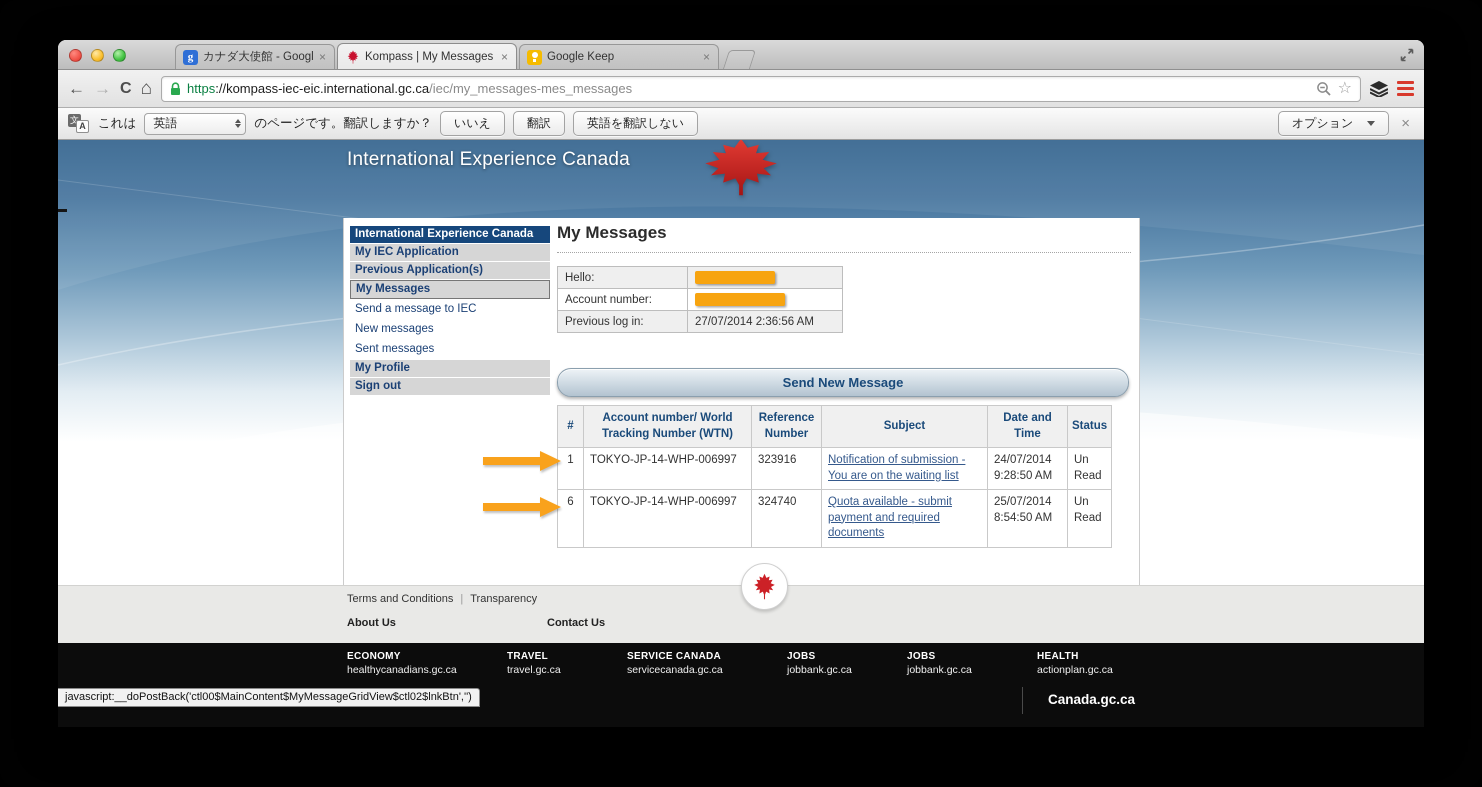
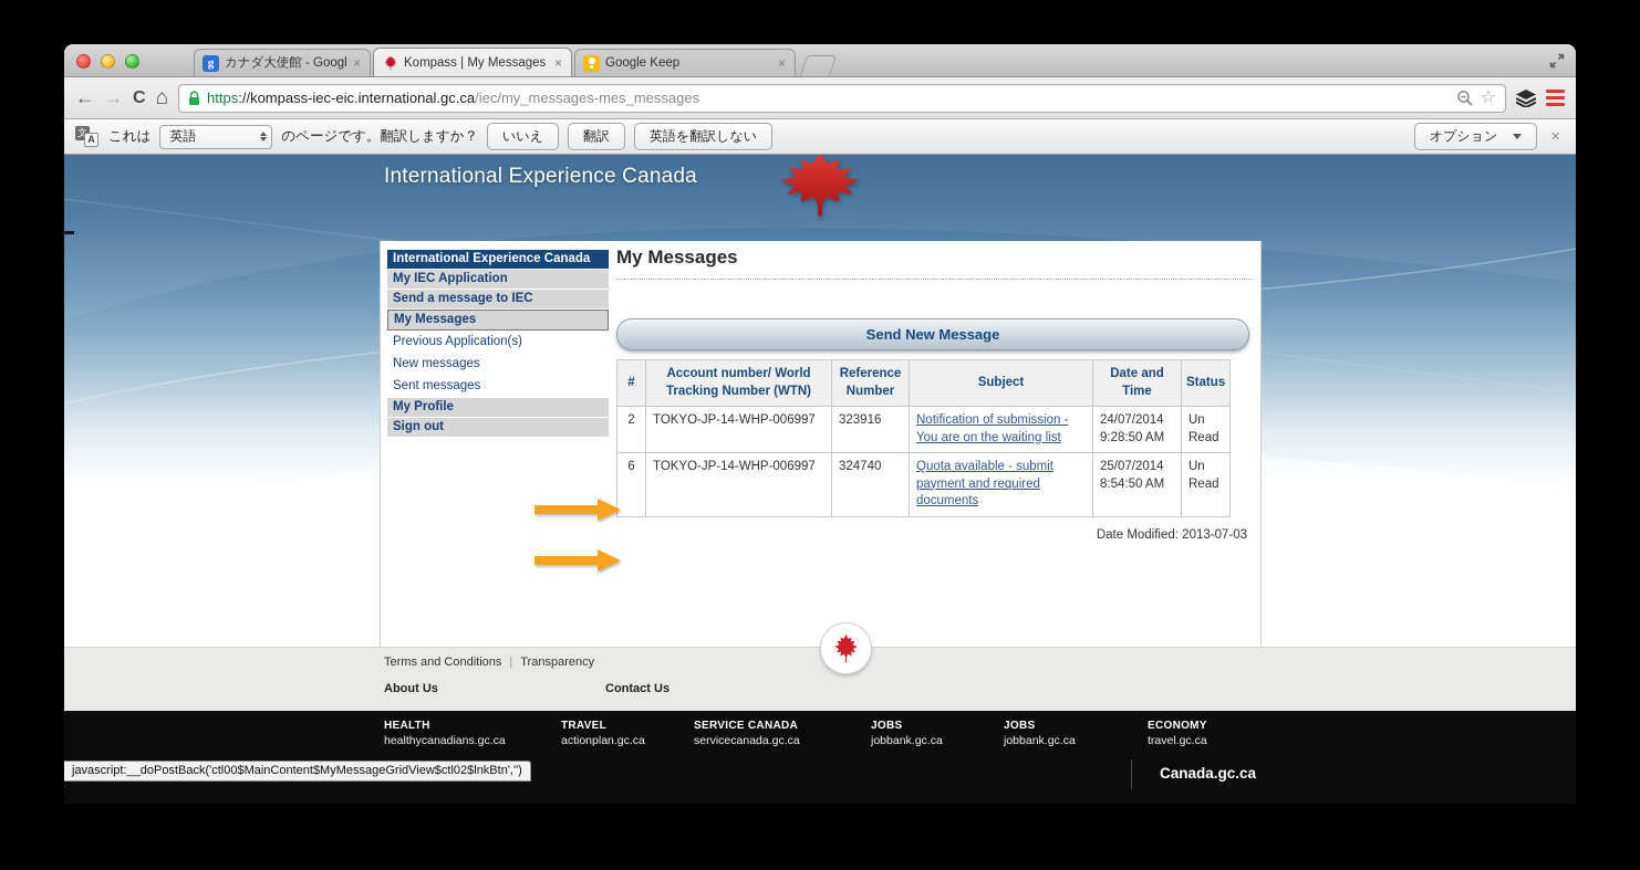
  g
  カナダ大使館 - Googl
  ×
  Kompass | My Messages
  ×
  Google Keep
  ×
  ←
  →
  C
  ⌂
  https://kompass-iec-eic.international.gc.ca/iec/my_messages-mes_messages
  ☆
  文
  A
  これは
  英語
  のページです。翻訳しますか？
  いいえ
  翻訳
  英語を翻訳しない
  オプション
  ×
  International Experience Canada
  International Experience Canada
  My IEC Application
- Previous Application(s)
+ Send a message to IEC
  My Messages
- Send a message to IEC
+ Previous Application(s)
  New messages
  Sent messages
  My Profile
  Sign out
  My Messages
- Hello:
- Account number:
- Previous log in:	27/07/2014 2:36:56 AM
  Send New Message
  #	Account number/ World Tracking Number (WTN)	Reference Number	Subject	Date and Time	Status
- 1	TOKYO-JP-14-WHP-006997	323916	Notification of submission - You are on the waiting list	24/07/2014 9:28:50 AM	Un Read
+ 2	TOKYO-JP-14-WHP-006997	323916	Notification of submission - You are on the waiting list	24/07/2014 9:28:50 AM	Un Read
  6	TOKYO-JP-14-WHP-006997	324740	Quota available - submit payment and required documents	25/07/2014 8:54:50 AM	Un Read
+ Date Modified: 2013-07-03
  Terms and Conditions | Transparency
  About Us
  Contact Us
- ECONOMY
+ HEALTH
  healthycanadians.gc.ca
  TRAVEL
- travel.gc.ca
+ actionplan.gc.ca
  SERVICE CANADA
  servicecanada.gc.ca
  JOBS
  jobbank.gc.ca
  JOBS
  jobbank.gc.ca
- HEALTH
+ ECONOMY
- actionplan.gc.ca
+ travel.gc.ca
  Canada.gc.ca
  javascript:__doPostBack('ctl00$MainContent$MyMessageGridView$ctl02$lnkBtn','')
